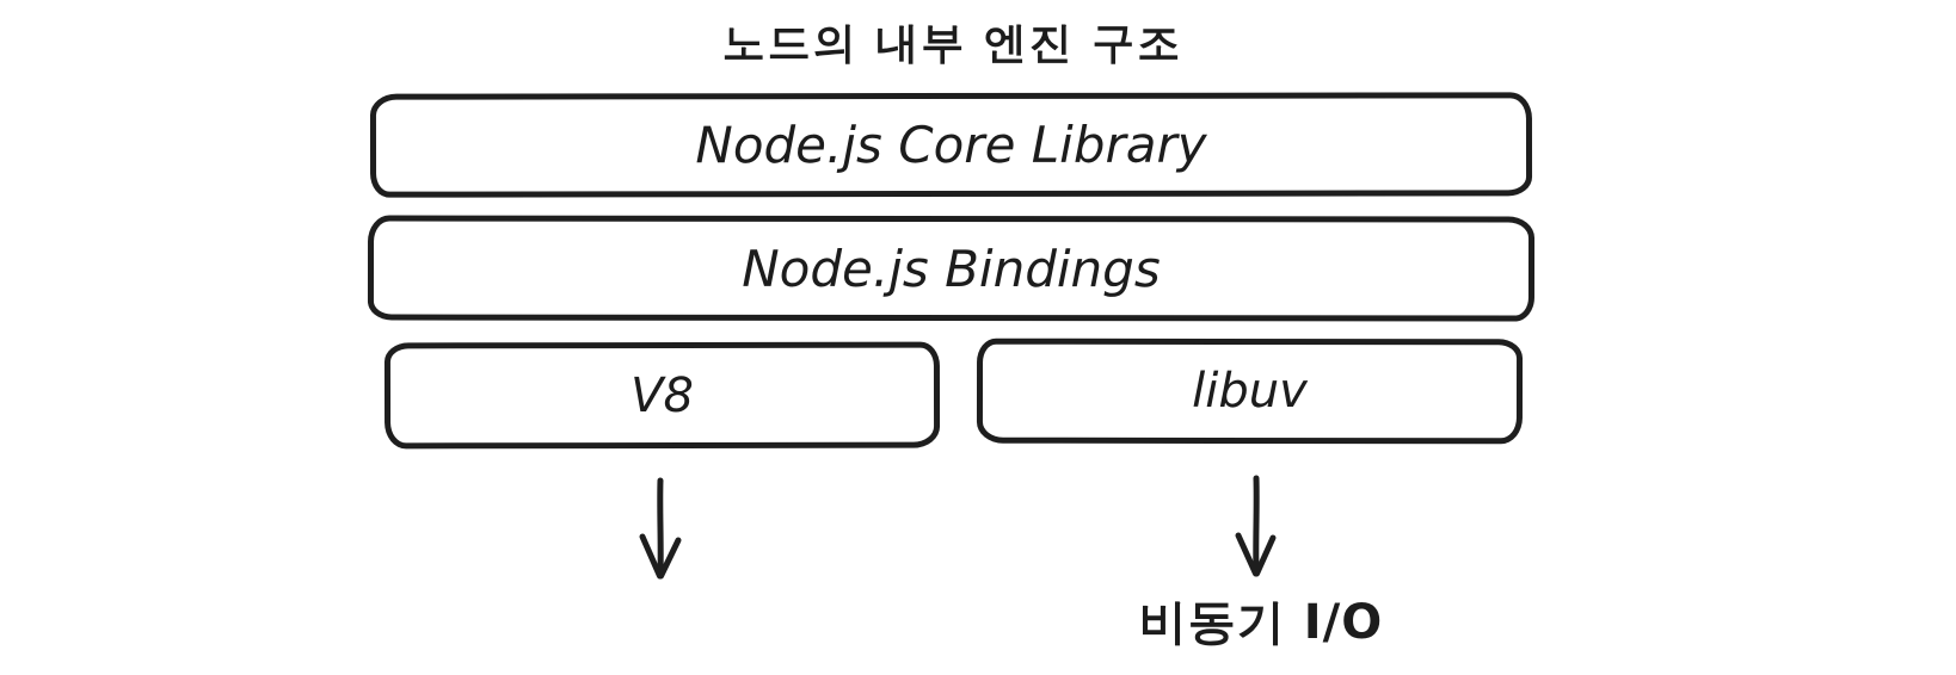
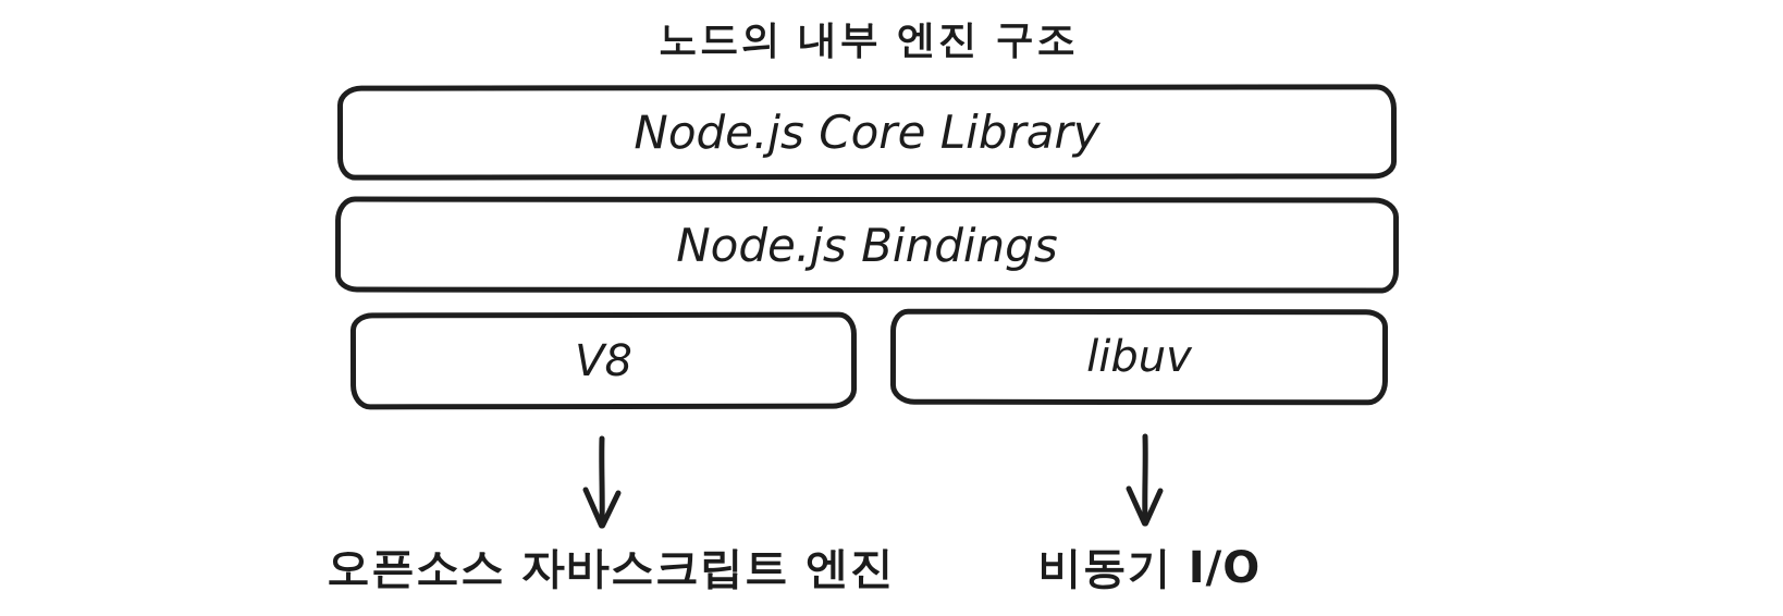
  노드의 내부 엔진 구조
  Node.js Core Library
  Node.js Bindings
  V8
  libuv
+ 오픈소스 자바스크립트 엔진
  비동기 I/O
